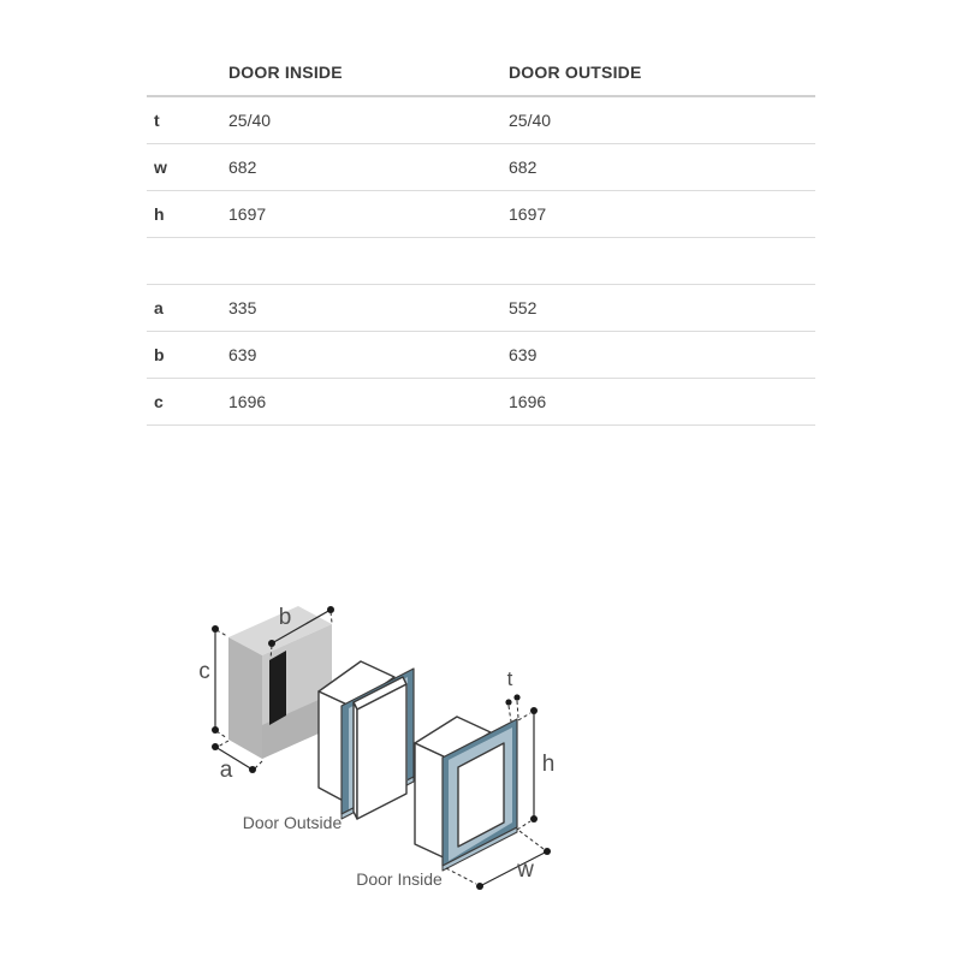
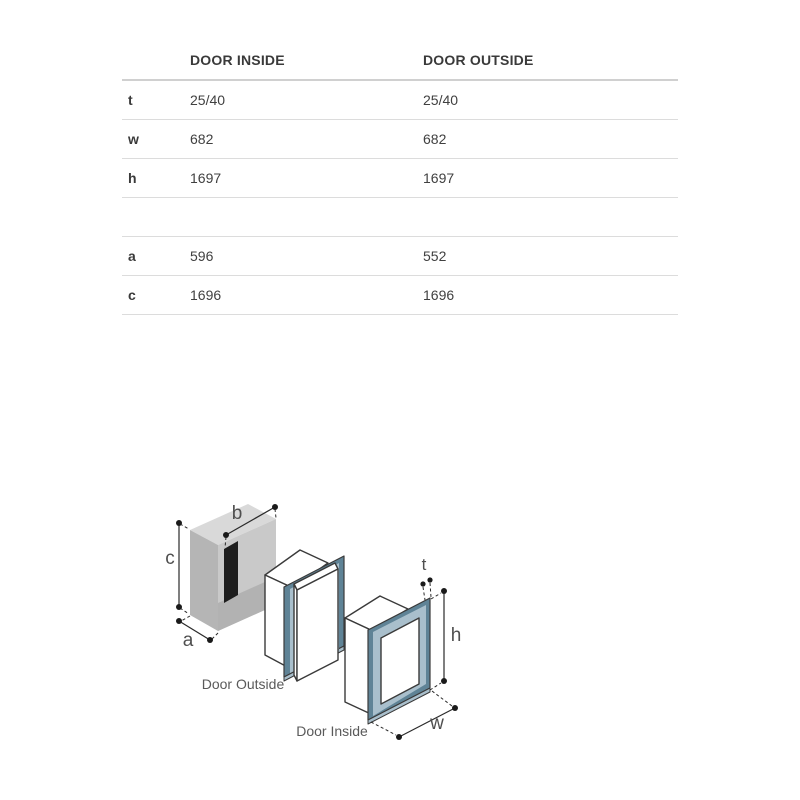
  	DOOR INSIDE	DOOR OUTSIDE
  t	25/40	25/40
  w	682	682
  h	1697	1697
- a	335	552
+ a	596	552
- b	639	639
  c	1696	1696
  c
  a
  b
  Door Outside
  Door Inside
  t
  h
  w
